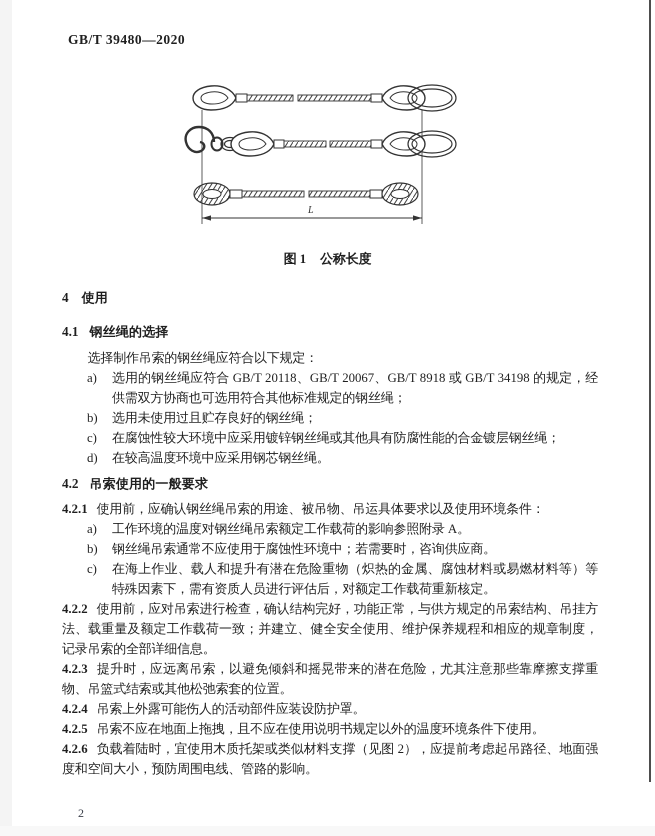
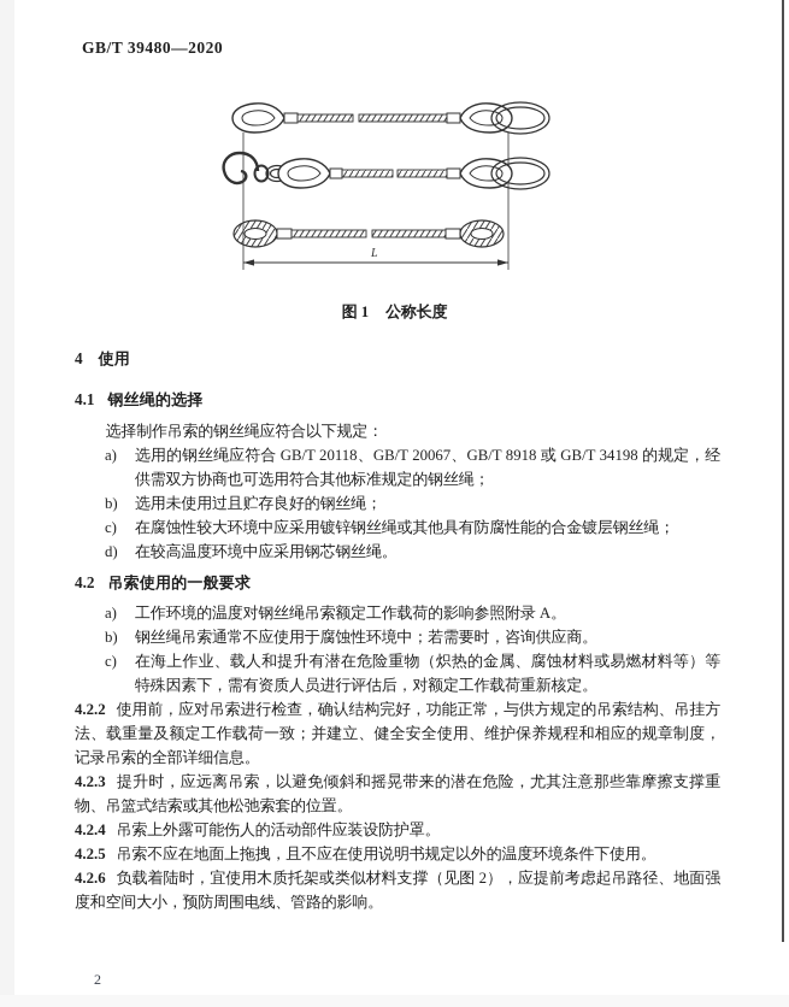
  GB/T 39480—2020
  L
  图 1 公称长度
  4 使用
  4.1 钢丝绳的选择
  选择制作吊索的钢丝绳应符合以下规定：
  a)
  选用的钢丝绳应符合 GB/T 20118、GB/T 20067、GB/T 8918 或 GB/T 34198 的规定，经供需双方协商也可选用符合其他标准规定的钢丝绳；
  b)
  选用未使用过且贮存良好的钢丝绳；
  c)
  在腐蚀性较大环境中应采用镀锌钢丝绳或其他具有防腐性能的合金镀层钢丝绳；
  d)
  在较高温度环境中应采用钢芯钢丝绳。
  4.2 吊索使用的一般要求
- 4.2.1 使用前，应确认钢丝绳吊索的用途、被吊物、吊运具体要求以及使用环境条件：
  a)
  工作环境的温度对钢丝绳吊索额定工作载荷的影响参照附录 A。
  b)
  钢丝绳吊索通常不应使用于腐蚀性环境中；若需要时，咨询供应商。
  c)
  在海上作业、载人和提升有潜在危险重物（炽热的金属、腐蚀材料或易燃材料等）等特殊因素下，需有资质人员进行评估后，对额定工作载荷重新核定。
  4.2.2 使用前，应对吊索进行检查，确认结构完好，功能正常，与供方规定的吊索结构、吊挂方法、载重量及额定工作载荷一致；并建立、健全安全使用、维护保养规程和相应的规章制度，记录吊索的全部详细信息。
  4.2.3 提升时，应远离吊索，以避免倾斜和摇晃带来的潜在危险，尤其注意那些靠摩擦支撑重物、吊篮式结索或其他松弛索套的位置。
  4.2.4 吊索上外露可能伤人的活动部件应装设防护罩。
  4.2.5 吊索不应在地面上拖拽，且不应在使用说明书规定以外的温度环境条件下使用。
  4.2.6 负载着陆时，宜使用木质托架或类似材料支撑（见图 2），应提前考虑起吊路径、地面强度和空间大小，预防周围电线、管路的影响。
  2
